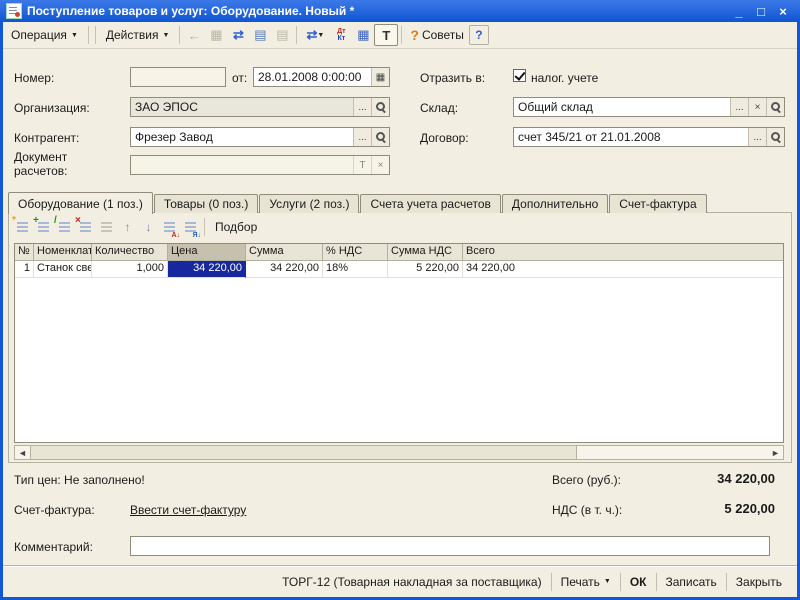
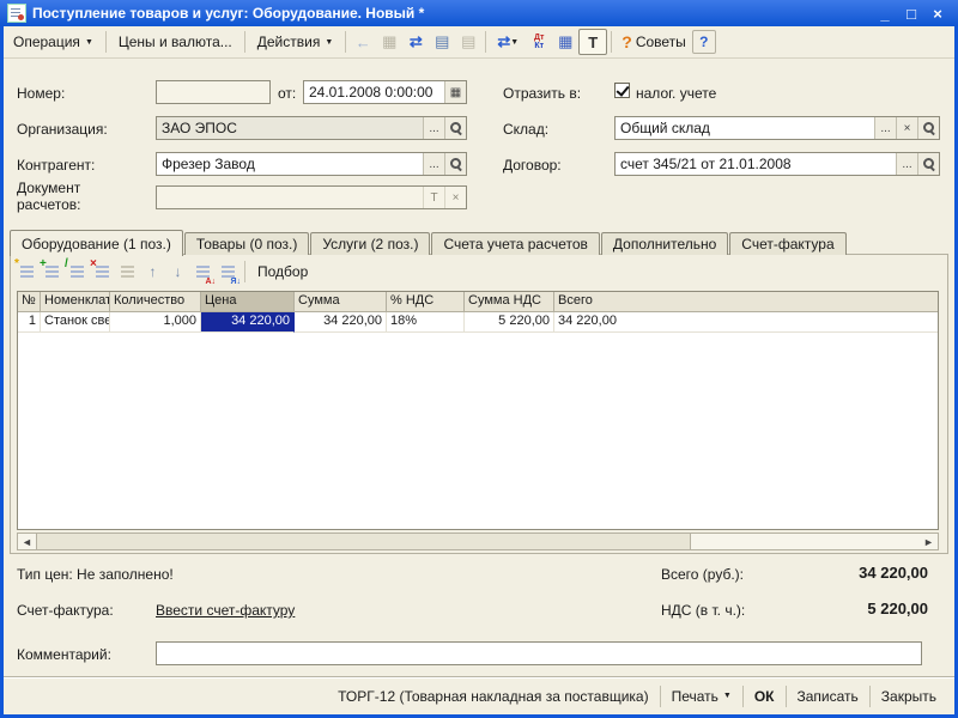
  Поступление товаров и услуг: Оборудование. Новый *
  _
  □
  ×
  Операция
+ Цены и валюта...
  Действия
  ←
  ▦
  ⇄
  ▤
  ▤
  ⇄
  ▦
  T
  ?
  Советы
  ?
  Номер:
  от:
- 28.01.2008 0:00:00
+ 24.01.2008 0:00:00
  ▦
  Организация:
  ЗАО ЭПОС
  ...
  Контрагент:
  Фрезер Завод
  ...
  Документ
  расчетов:
  Т
  ×
  Отразить в:
  налог. учете
  Склад:
  Общий склад
  ...
  ×
  Договор:
  счет 345/21 от 21.01.2008
  ...
  Оборудование (1 поз.)
  Товары (0 поз.)
  Услуги (2 поз.)
  Счета учета расчетов
  Дополнительно
  Счет-фактура
  *
  +
  /
  ×
  ↑
  ↓
  Подбор
  №
  Номенклат
  Количество
  Цена
  Сумма
  % НДС
  Сумма НДС
  Всего
  1
  Станок све
  1,000
  34 220,00
  34 220,00
  18%
  5 220,00
  34 220,00
  ◄
  ►
  Тип цен: Не заполнено!
  Всего (руб.):
  34 220,00
  Счет-фактура:
  Ввести счет-фактуру
  НДС (в т. ч.):
  5 220,00
  Комментарий:
  ТОРГ-12 (Товарная накладная за поставщика)
  Печать
  ОК
  Записать
  Закрыть
